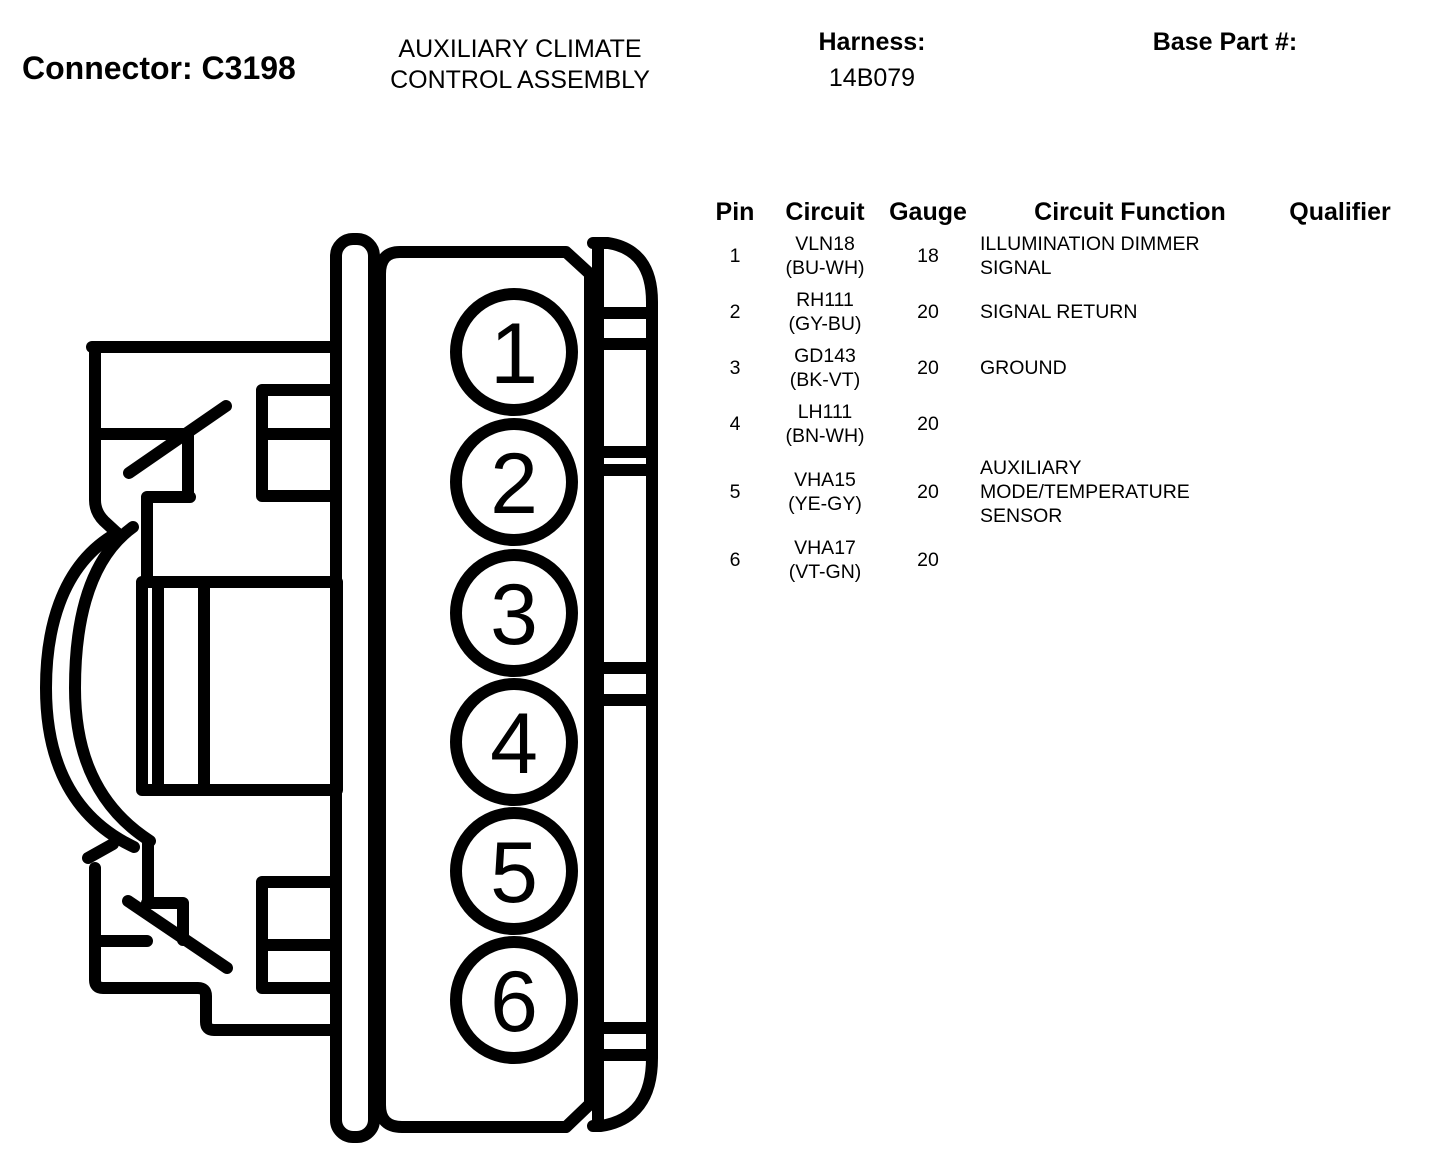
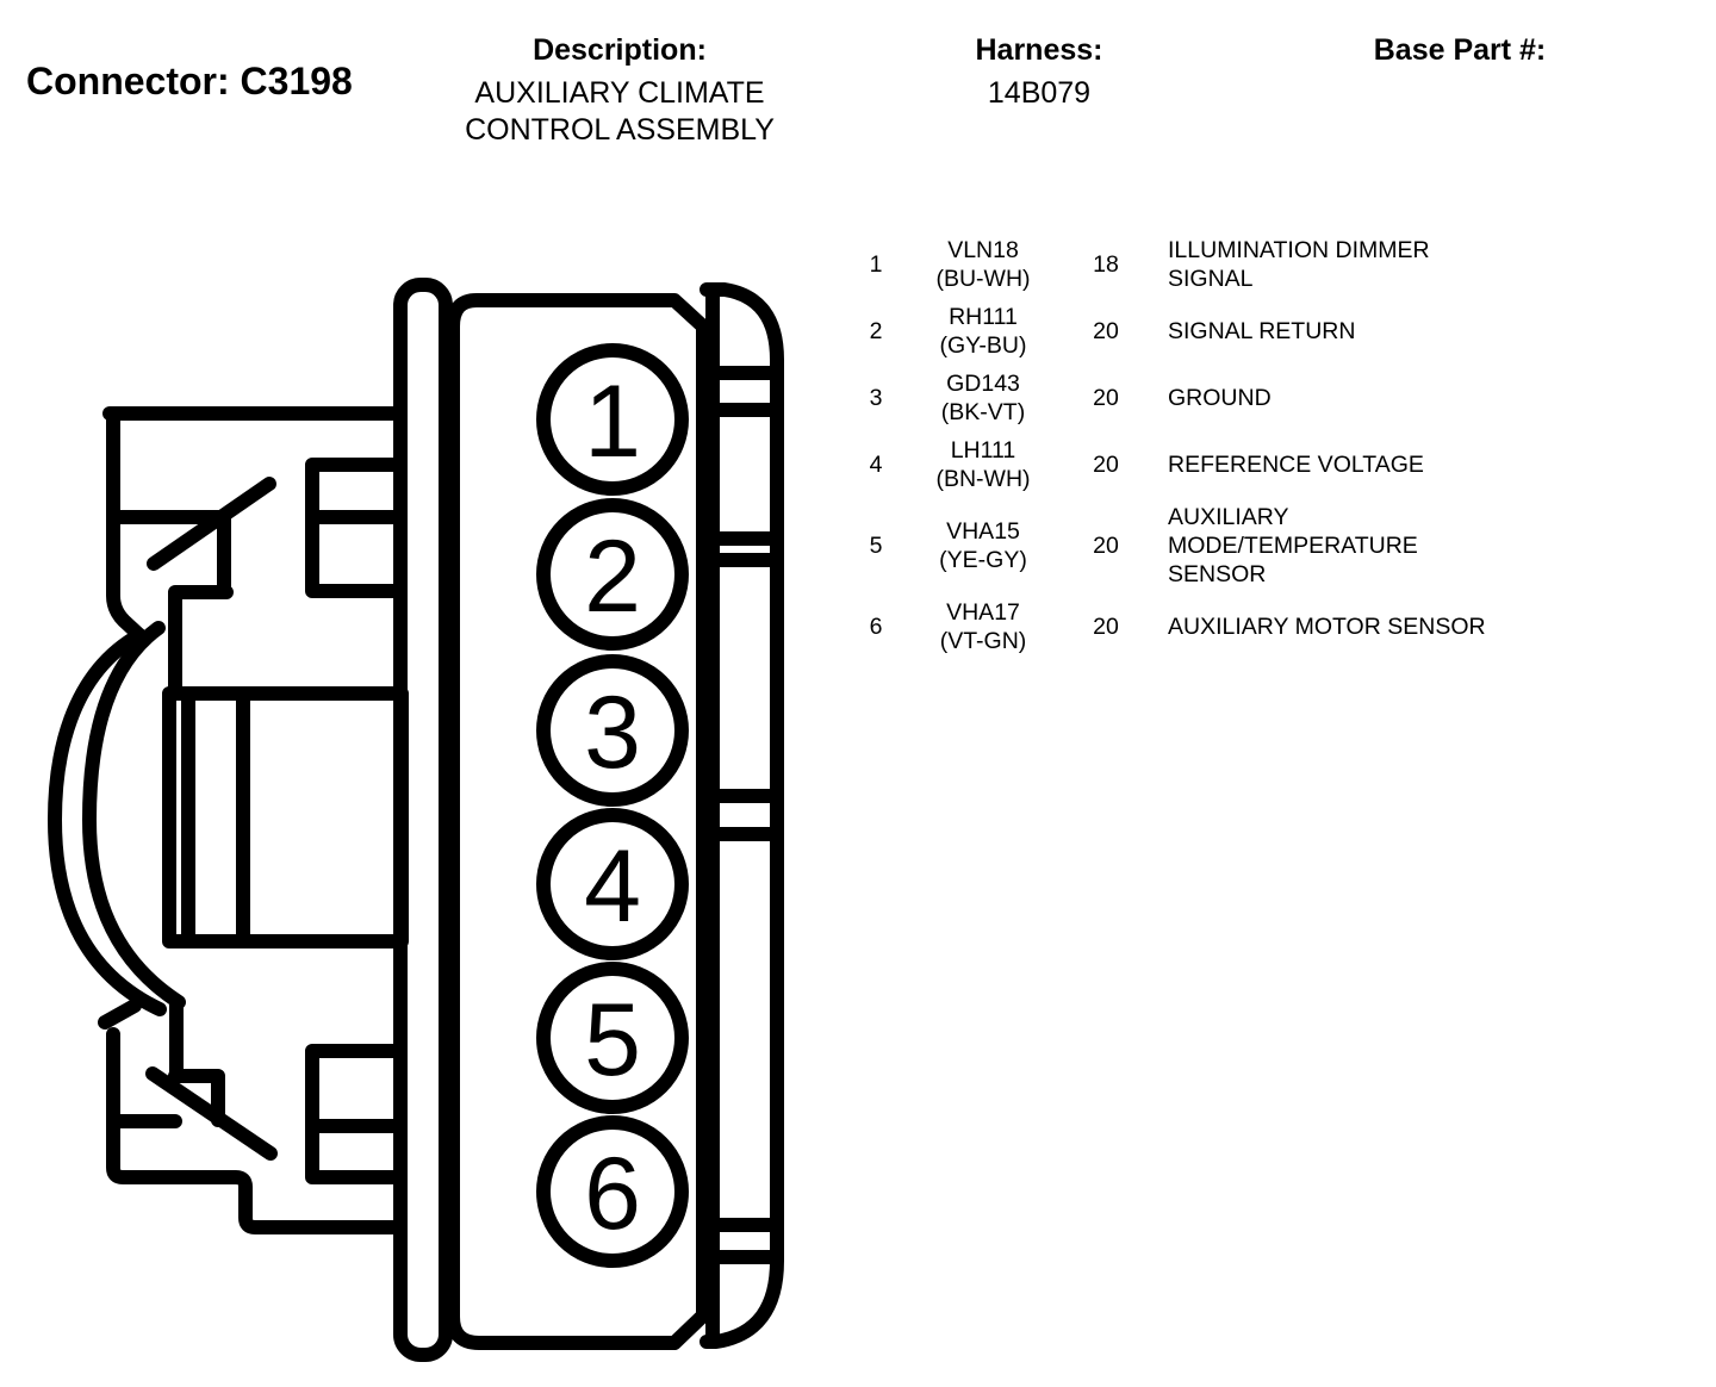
  Connector: C3198
+ Description:
  AUXILIARY CLIMATE
  CONTROL ASSEMBLY
  Harness:
  14B079
  Base Part #:
  1
  2
  3
  4
  5
  6
- Pin
- Circuit
- Gauge
- Circuit Function
- Qualifier
  1
  VLN18
  (BU-WH)
  18
  ILLUMINATION DIMMER
  SIGNAL
  2
  RH111
  (GY-BU)
  20
  SIGNAL RETURN
  3
  GD143
  (BK-VT)
  20
  GROUND
  4
  LH111
  (BN-WH)
  20
+ REFERENCE VOLTAGE
  5
  VHA15
  (YE-GY)
  20
  AUXILIARY
  MODE/TEMPERATURE
  SENSOR
  6
  VHA17
  (VT-GN)
  20
+ AUXILIARY MOTOR SENSOR
